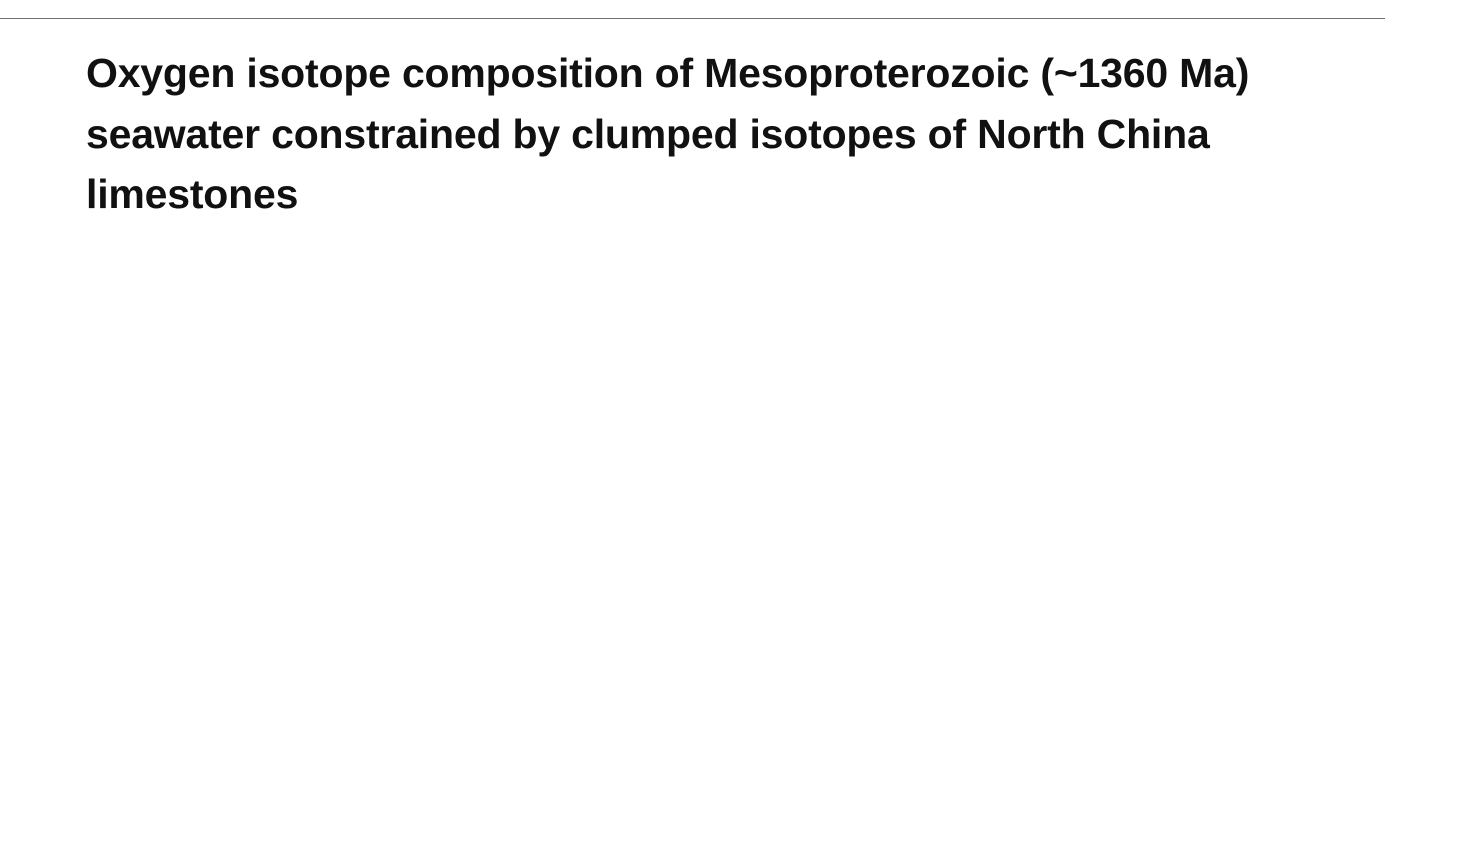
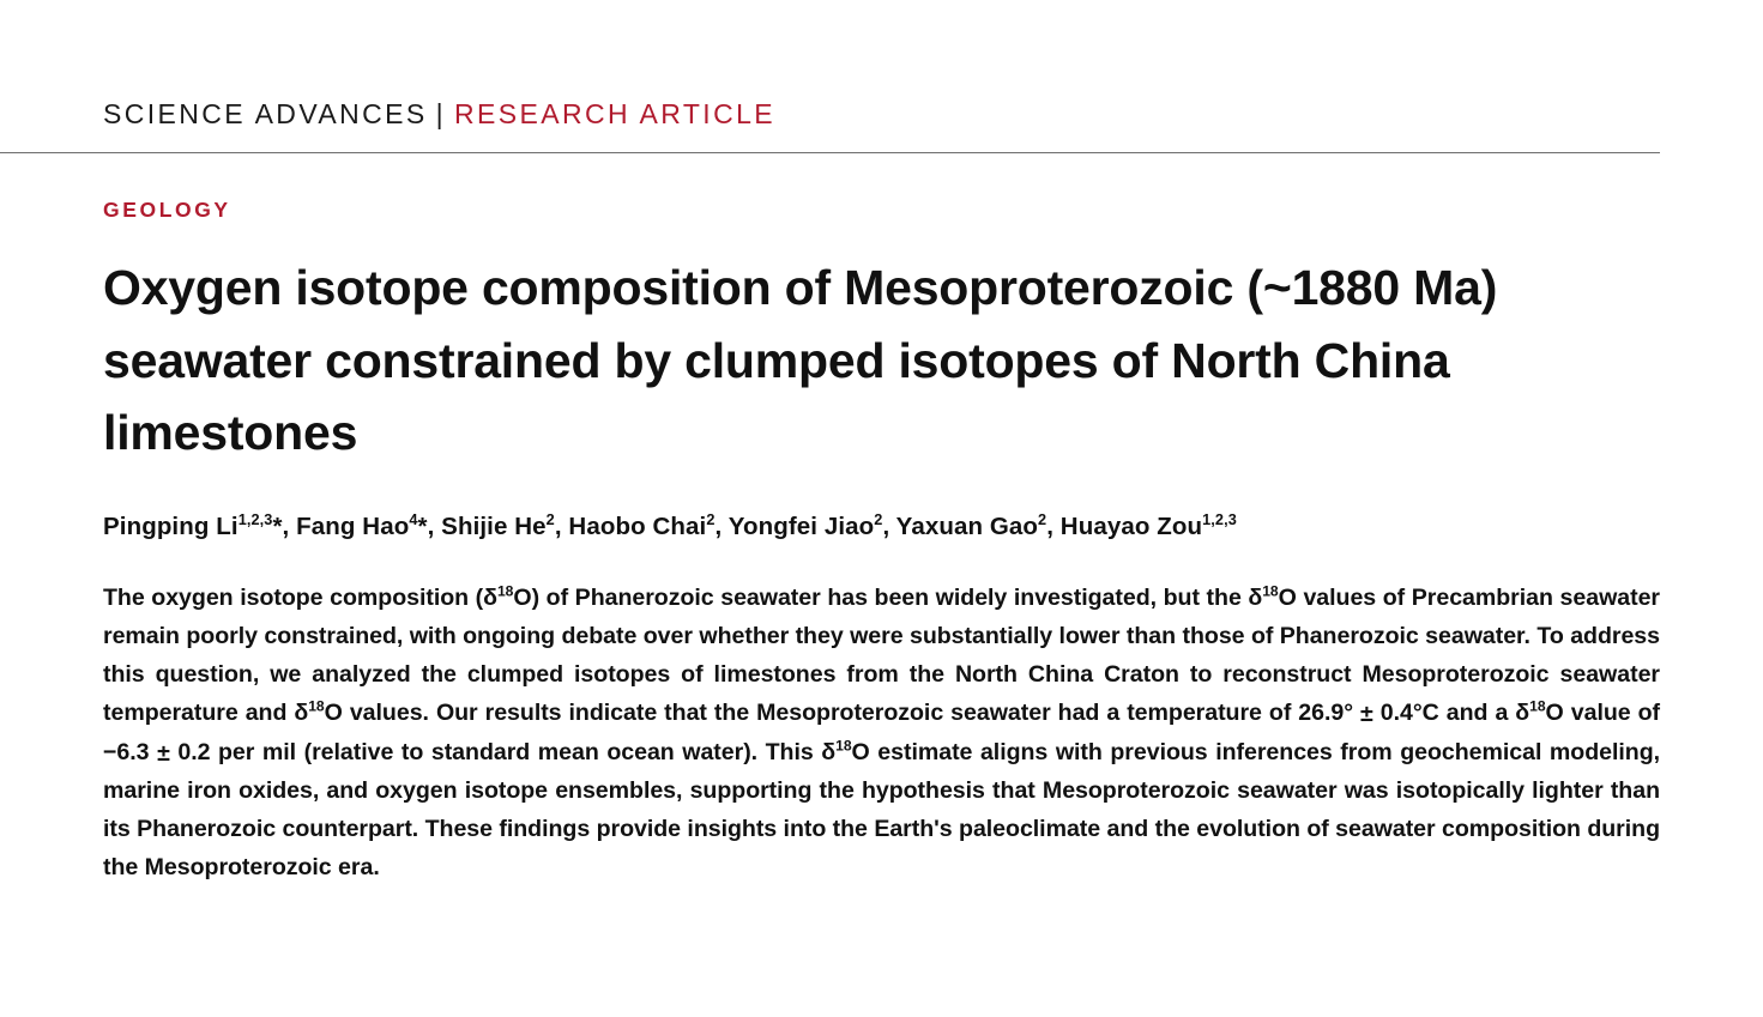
+ SCIENCE ADVANCES | RESEARCH ARTICLE
+ GEOLOGY
- Oxygen isotope composition of Mesoproterozoic (~1360 Ma) seawater constrained by clumped isotopes of North China limestones
+ Oxygen isotope composition of Mesoproterozoic (~1880 Ma) seawater constrained by clumped isotopes of North China limestones
+ Pingping Li1,2,3*, Fang Hao4*, Shijie He2, Haobo Chai2, Yongfei Jiao2, Yaxuan Gao2, Huayao Zou1,2,3
+ The oxygen isotope composition (δ18O) of Phanerozoic seawater has been widely investigated, but the δ18O values of Precambrian seawater remain poorly constrained, with ongoing debate over whether they were substantially lower than those of Phanerozoic seawater. To address this question, we analyzed the clumped isotopes of limestones from the North China Craton to reconstruct Mesoproterozoic seawater temperature and δ18O values. Our results indicate that the Mesoproterozoic seawater had a temperature of 26.9° ± 0.4°C and a δ18O value of −6.3 ± 0.2 per mil (relative to standard mean ocean water). This δ18O estimate aligns with previous inferences from geochemical modeling, marine iron oxides, and oxygen isotope ensembles, supporting the hypothesis that Mesoproterozoic seawater was isotopically lighter than its Phanerozoic counterpart. These findings provide insights into the Earth's paleoclimate and the evolution of seawater composition during the Mesoproterozoic era.
